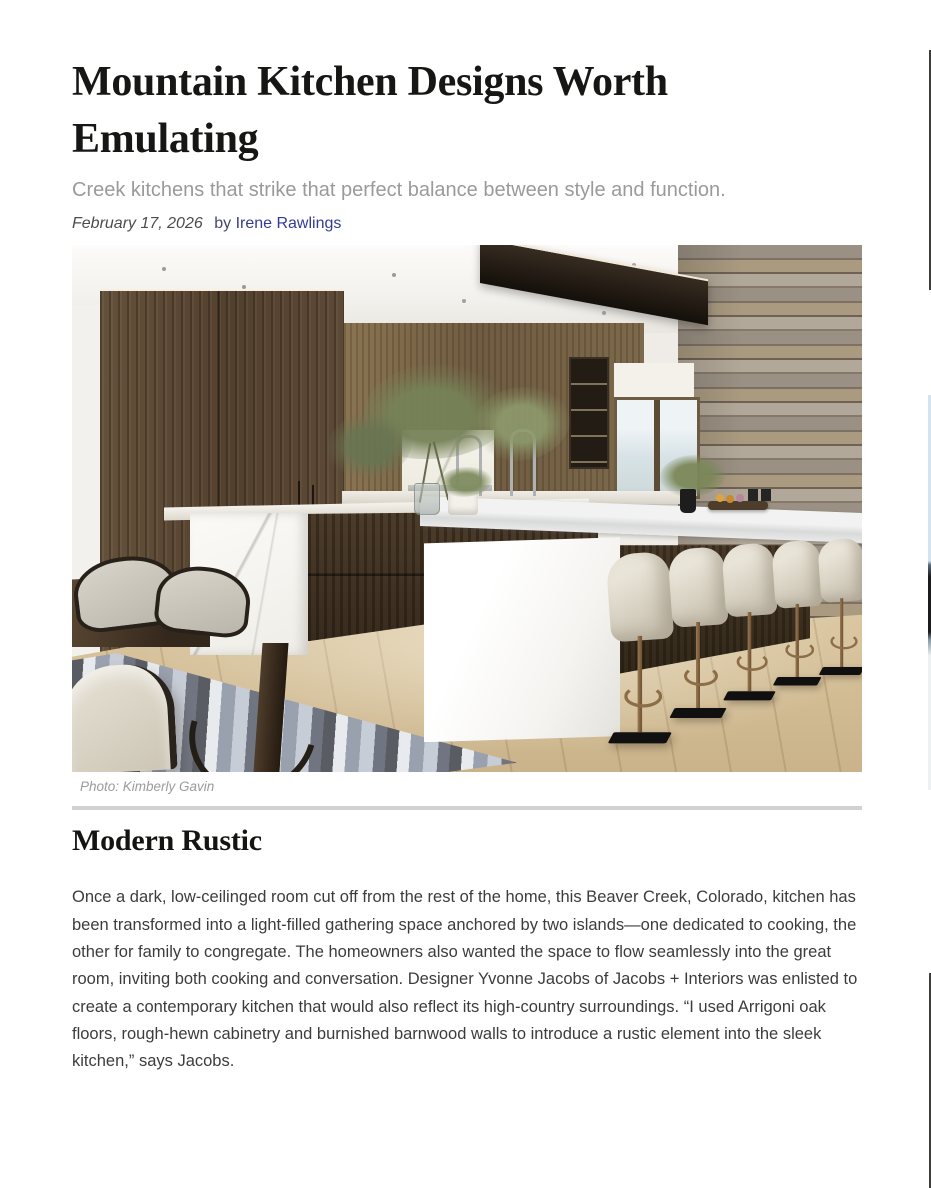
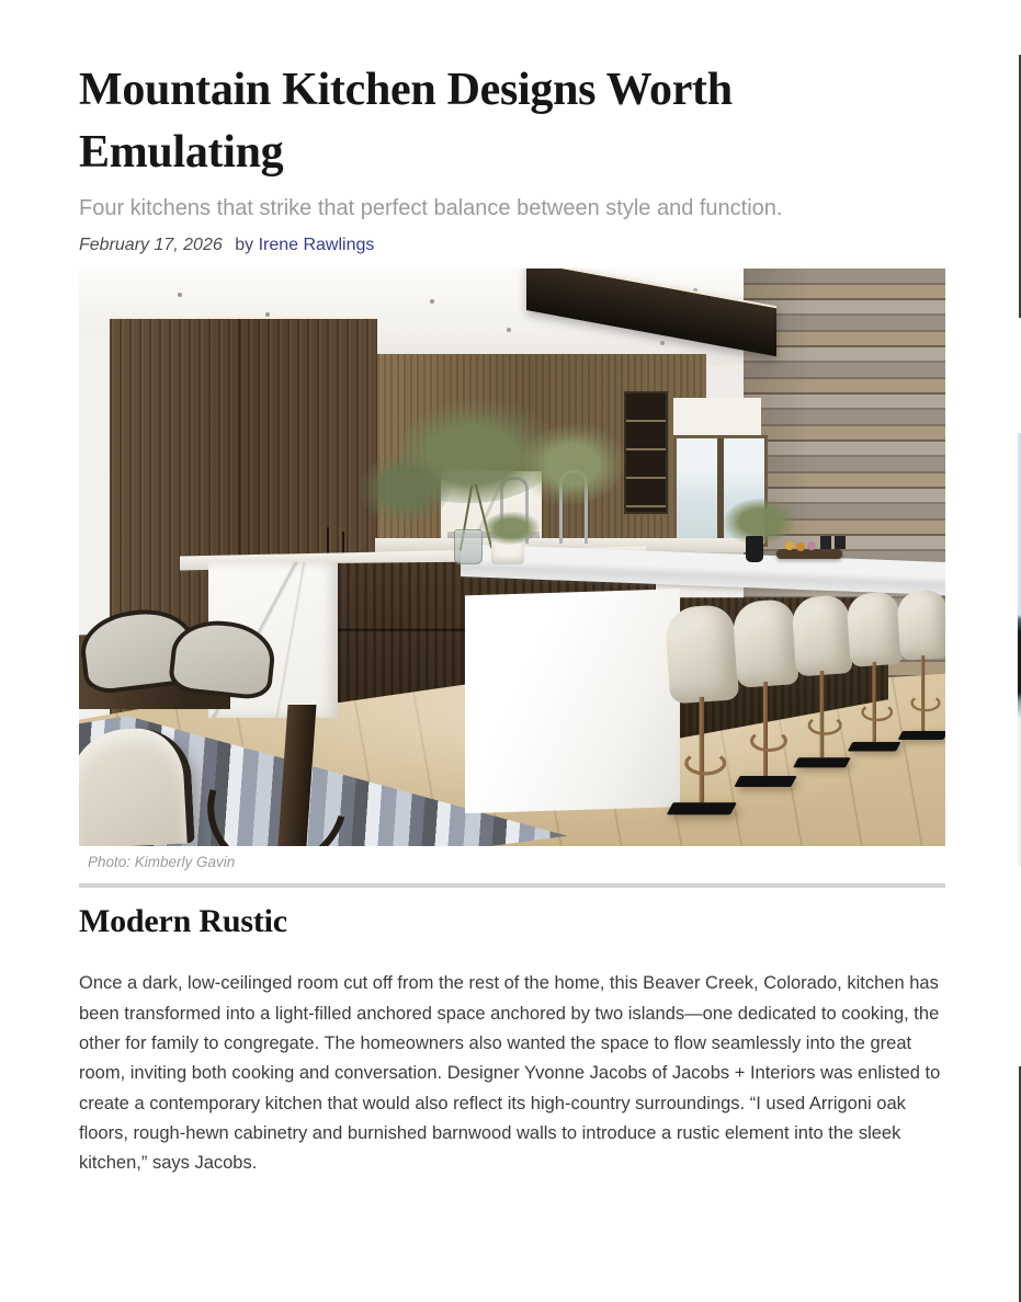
  Mountain Kitchen Designs Worth Emulating
- Creek kitchens that strike that perfect balance between style and function.
+ Four kitchens that strike that perfect balance between style and function.
  February 17, 2026 by Irene Rawlings
  Photo: Kimberly Gavin
  Modern Rustic
- Once a dark, low-ceilinged room cut off from the rest of the home, this Beaver Creek, Colorado, kitchen has been transformed into a light-filled gathering space anchored by two islands—one dedicated to cooking, the other for family to congregate. The homeowners also wanted the space to flow seamlessly into the great room, inviting both cooking and conversation. Designer Yvonne Jacobs of Jacobs + Interiors was enlisted to create a contemporary kitchen that would also reflect its high-country surroundings. “I used Arrigoni oak floors, rough-hewn cabinetry and burnished barnwood walls to introduce a rustic element into the sleek kitchen,” says Jacobs.
+ Once a dark, low-ceilinged room cut off from the rest of the home, this Beaver Creek, Colorado, kitchen has been transformed into a light-filled anchored space anchored by two islands—one dedicated to cooking, the other for family to congregate. The homeowners also wanted the space to flow seamlessly into the great room, inviting both cooking and conversation. Designer Yvonne Jacobs of Jacobs + Interiors was enlisted to create a contemporary kitchen that would also reflect its high-country surroundings. “I used Arrigoni oak floors, rough-hewn cabinetry and burnished barnwood walls to introduce a rustic element into the sleek kitchen,” says Jacobs.
